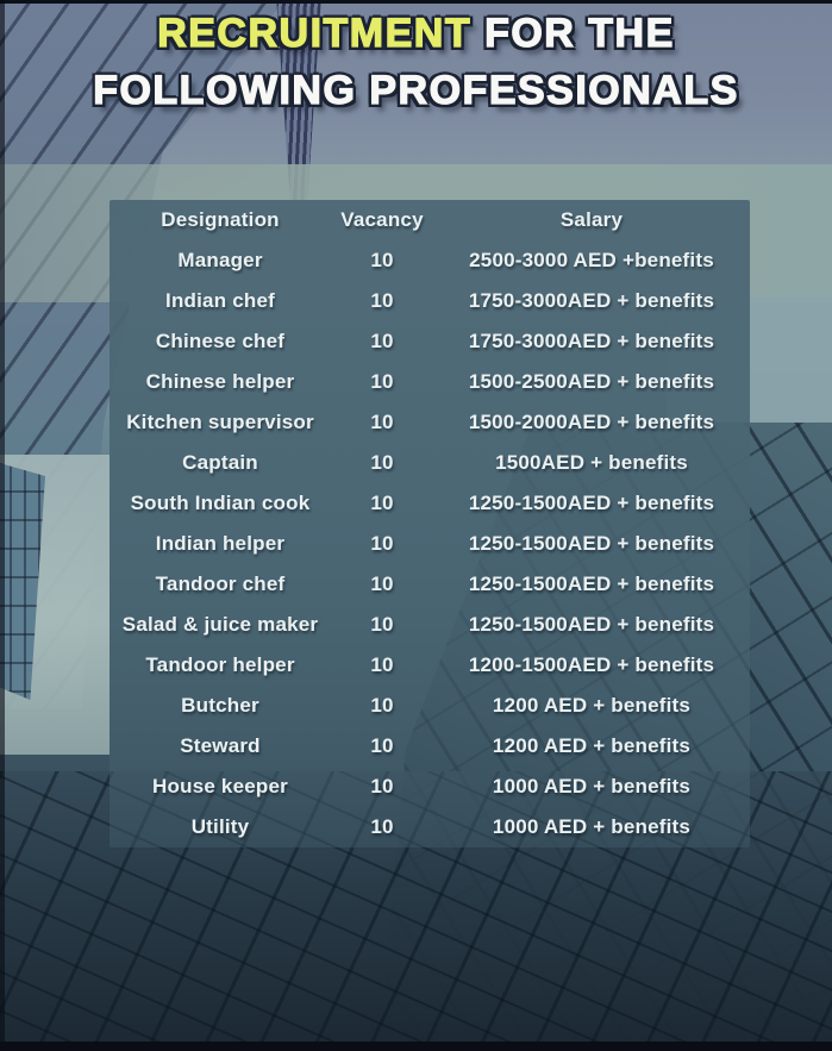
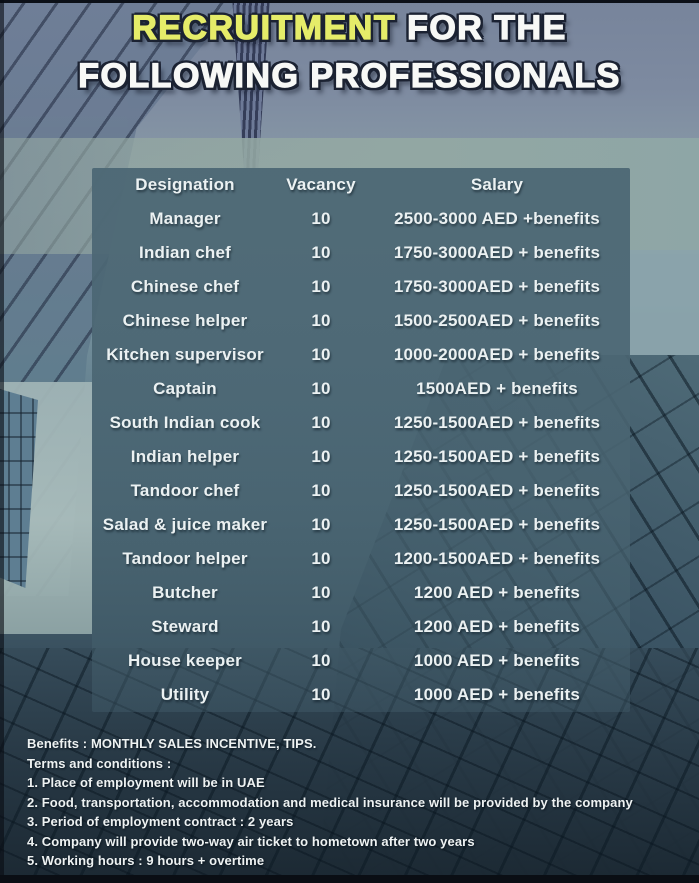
  RECRUITMENT FOR THE
  FOLLOWING PROFESSIONALS
  Designation
  Vacancy
  Salary
  Manager
  10
  2500-3000 AED +benefits
  Indian chef
  10
  1750-3000AED + benefits
  Chinese chef
  10
  1750-3000AED + benefits
  Chinese helper
  10
  1500-2500AED + benefits
  Kitchen supervisor
  10
- 1500-2000AED + benefits
+ 1000-2000AED + benefits
  Captain
  10
  1500AED + benefits
  South Indian cook
  10
  1250-1500AED + benefits
  Indian helper
  10
  1250-1500AED + benefits
  Tandoor chef
  10
  1250-1500AED + benefits
  Salad & juice maker
  10
  1250-1500AED + benefits
  Tandoor helper
  10
  1200-1500AED + benefits
  Butcher
  10
  1200 AED + benefits
  Steward
  10
  1200 AED + benefits
  House keeper
  10
  1000 AED + benefits
  Utility
  10
  1000 AED + benefits
+ Benefits : MONTHLY SALES INCENTIVE, TIPS.
+ Terms and conditions :
+ 1. Place of employment will be in UAE
+ 2. Food, transportation, accommodation and medical insurance will be provided by the company
+ 3. Period of employment contract : 2 years
+ 4. Company will provide two-way air ticket to hometown after two years
+ 5. Working hours : 9 hours + overtime
